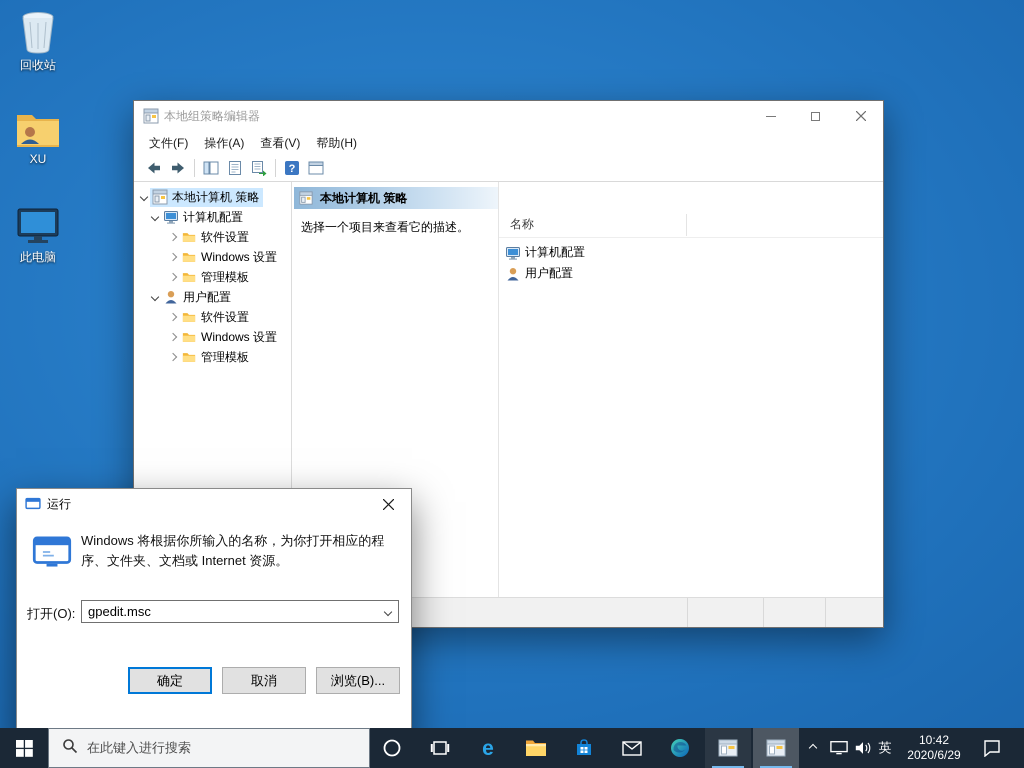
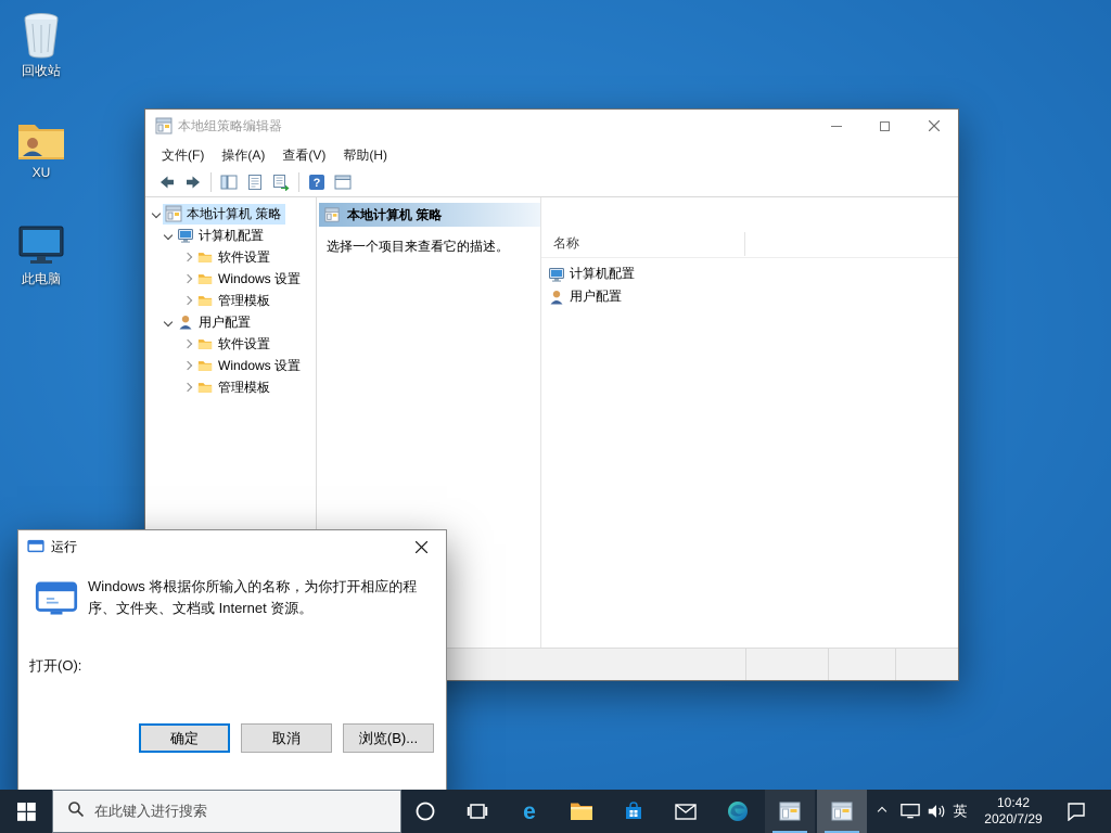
  回收站
  XU
  此电脑
  本地组策略编辑器
  文件(F)
  操作(A)
  查看(V)
  帮助(H)
  ?
  本地计算机 策略
  计算机配置
  软件设置
  Windows 设置
  管理模板
  用户配置
  软件设置
  Windows 设置
  管理模板
  本地计算机 策略
  选择一个项目来查看它的描述。
  名称
  计算机配置
  用户配置
  运行
  Windows 将根据你所输入的名称，为你打开相应的程序、文件夹、文档或 Internet 资源。
  打开(O):
- gpedit.msc
  确定
  取消
  浏览(B)...
  在此键入进行搜索
  e
  英
  10:42
- 2020/6/29
+ 2020/7/29
